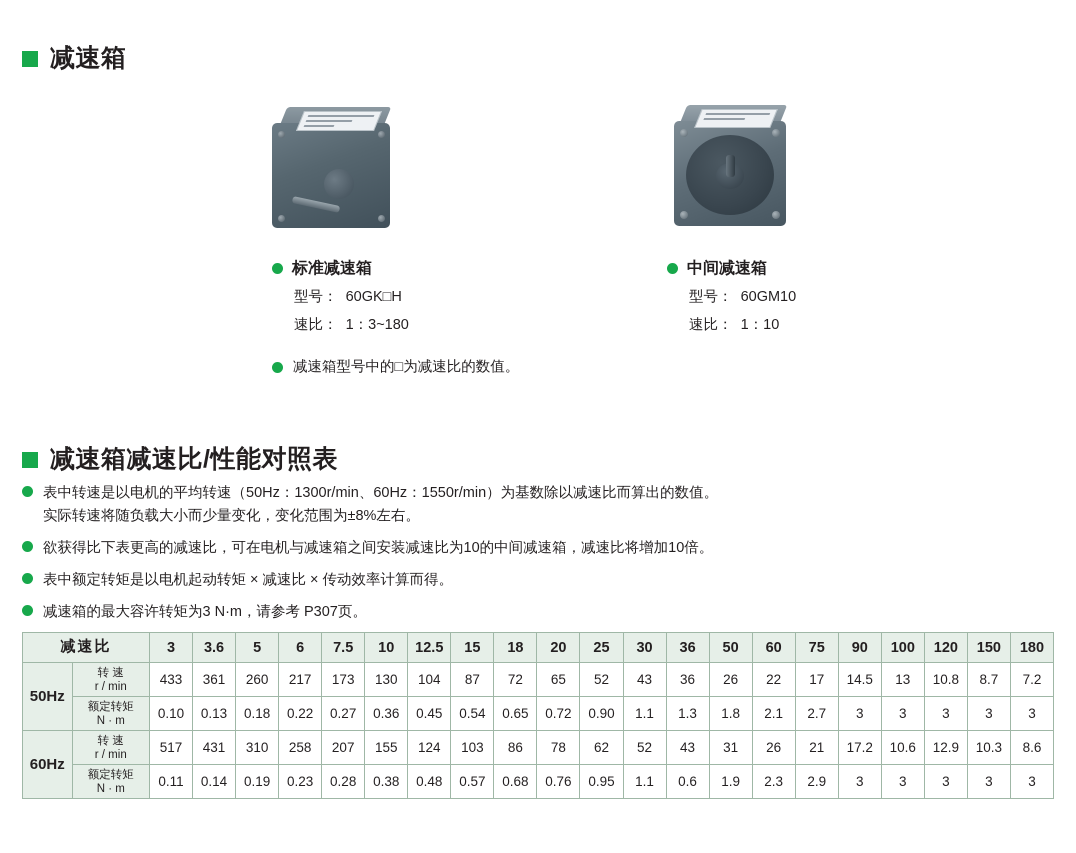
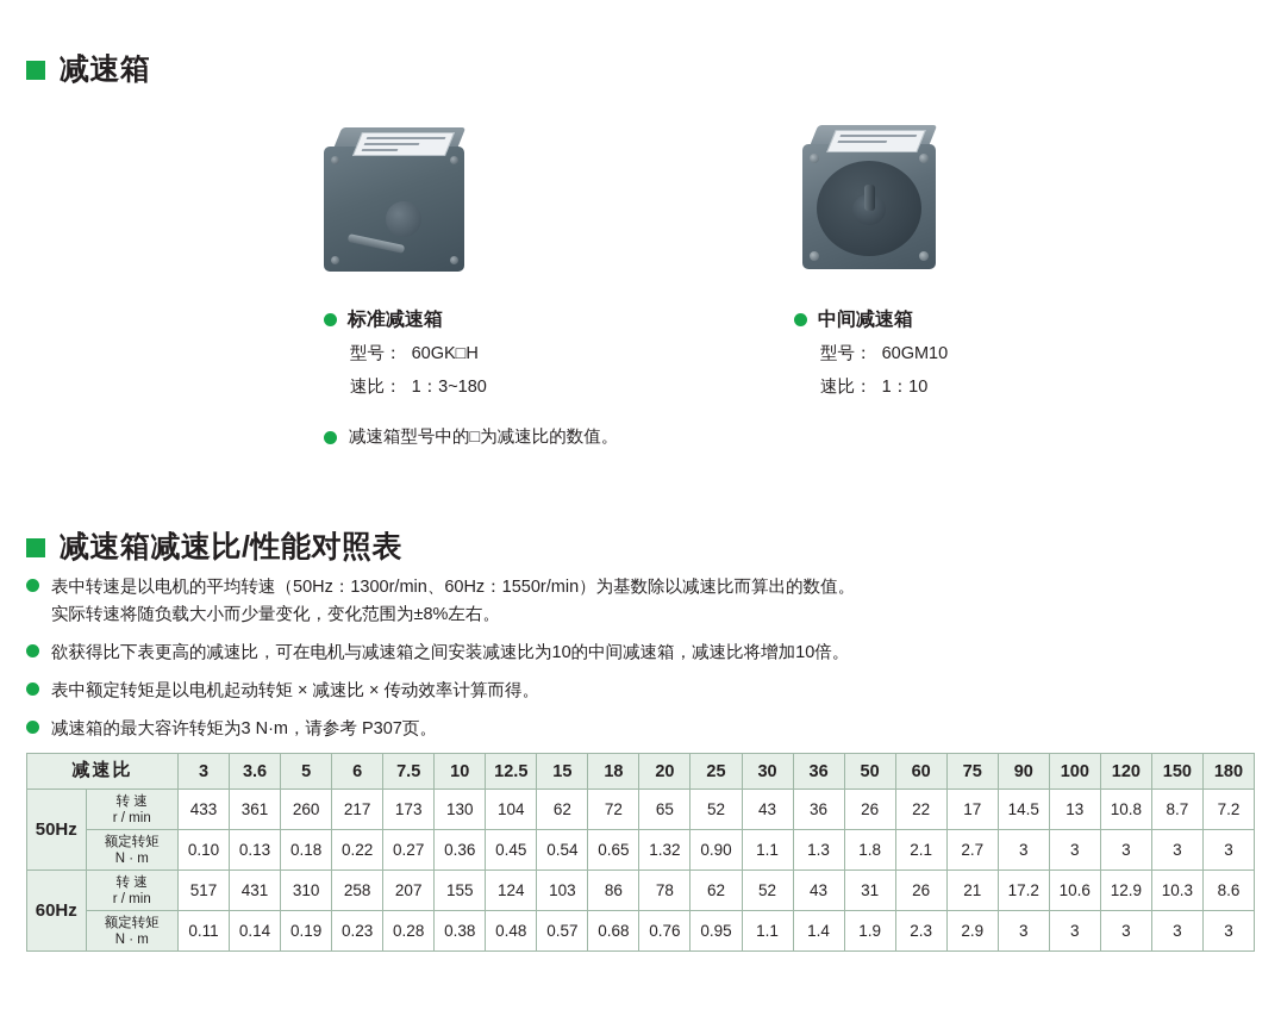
  减速箱
  标准减速箱
  型号： 60GK□H
  速比： 1：3~180
  中间减速箱
  型号： 60GM10
  速比： 1：10
  减速箱型号中的□为减速比的数值。
  减速箱减速比/性能对照表
  表中转速是以电机的平均转速（50Hz：1300r/min、60Hz：1550r/min）为基数除以减速比而算出的数值。
  实际转速将随负载大小而少量变化，变化范围为±8%左右。
  欲获得比下表更高的减速比，可在电机与减速箱之间安装减速比为10的中间减速箱，减速比将增加10倍。
  表中额定转矩是以电机起动转矩 × 减速比 × 传动效率计算而得。
  减速箱的最大容许转矩为3 N·m，请参考 P307页。
  减速比	3	3.6	5	6	7.5	10	12.5	15	18	20	25	30	36	50	60	75	90	100	120	150	180
- 50Hz	转 速 r / min	433	361	260	217	173	130	104	87	72	65	52	43	36	26	22	17	14.5	13	10.8	8.7	7.2
+ 50Hz	转 速 r / min	433	361	260	217	173	130	104	62	72	65	52	43	36	26	22	17	14.5	13	10.8	8.7	7.2
- 额定转矩 N · m	0.10	0.13	0.18	0.22	0.27	0.36	0.45	0.54	0.65	0.72	0.90	1.1	1.3	1.8	2.1	2.7	3	3	3	3	3
+ 额定转矩 N · m	0.10	0.13	0.18	0.22	0.27	0.36	0.45	0.54	0.65	1.32	0.90	1.1	1.3	1.8	2.1	2.7	3	3	3	3	3
  60Hz	转 速 r / min	517	431	310	258	207	155	124	103	86	78	62	52	43	31	26	21	17.2	10.6	12.9	10.3	8.6
- 额定转矩 N · m	0.11	0.14	0.19	0.23	0.28	0.38	0.48	0.57	0.68	0.76	0.95	1.1	0.6	1.9	2.3	2.9	3	3	3	3	3
+ 额定转矩 N · m	0.11	0.14	0.19	0.23	0.28	0.38	0.48	0.57	0.68	0.76	0.95	1.1	1.4	1.9	2.3	2.9	3	3	3	3	3
